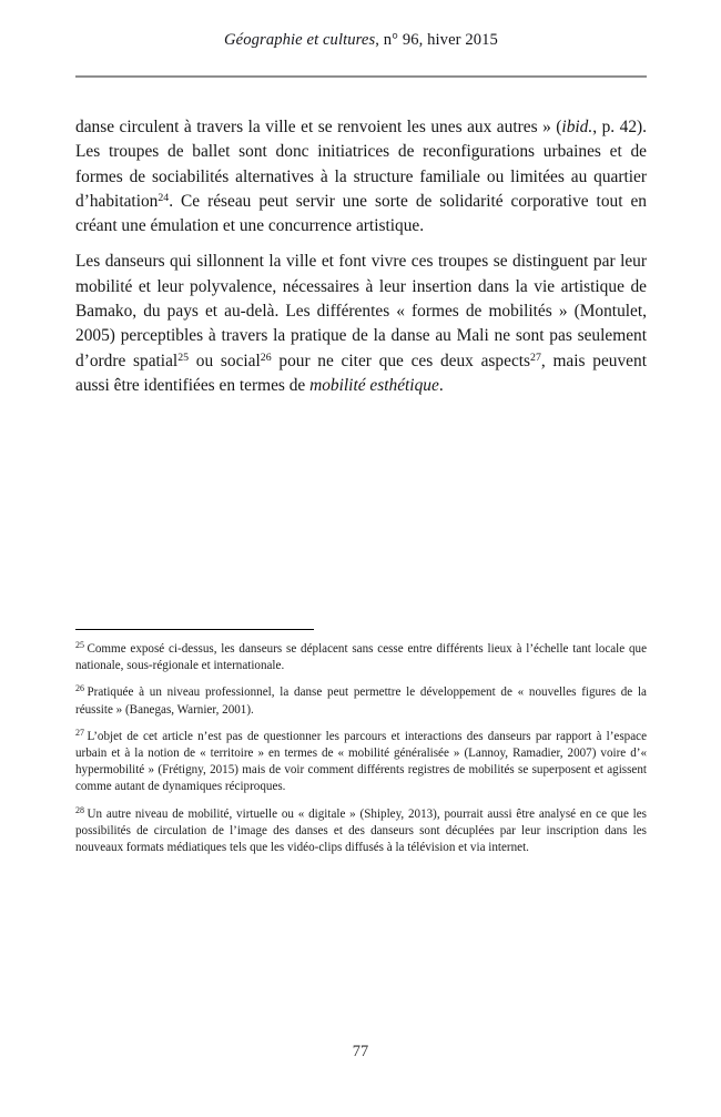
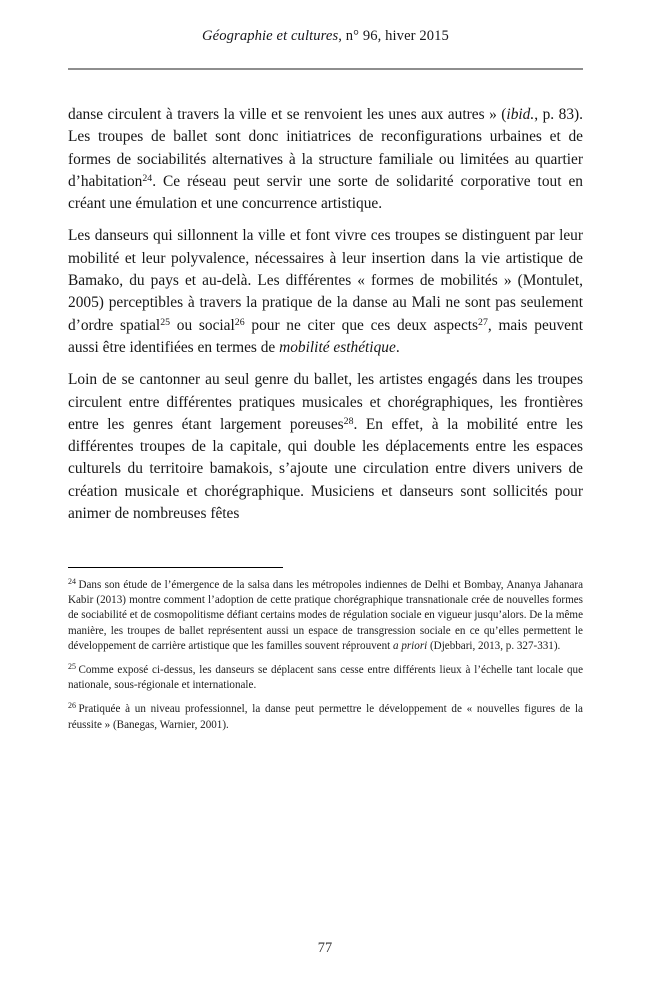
  Géographie et cultures, n° 96, hiver 2015
- danse circulent à travers la ville et se renvoient les unes aux autres » (ibid., p. 42). Les troupes de ballet sont donc initiatrices de reconfigurations urbaines et de formes de sociabilités alternatives à la structure familiale ou limitées au quartier d’habitation24. Ce réseau peut servir une sorte de solidarité corporative tout en créant une émulation et une concurrence artistique.
+ danse circulent à travers la ville et se renvoient les unes aux autres » (ibid., p. 83). Les troupes de ballet sont donc initiatrices de reconfigurations urbaines et de formes de sociabilités alternatives à la structure familiale ou limitées au quartier d’habitation24. Ce réseau peut servir une sorte de solidarité corporative tout en créant une émulation et une concurrence artistique.
  Les danseurs qui sillonnent la ville et font vivre ces troupes se distinguent par leur mobilité et leur polyvalence, nécessaires à leur insertion dans la vie artistique de Bamako, du pays et au-delà. Les différentes « formes de mobilités » (Montulet, 2005) perceptibles à travers la pratique de la danse au Mali ne sont pas seulement d’ordre spatial25 ou social26 pour ne citer que ces deux aspects27, mais peuvent aussi être identifiées en termes de mobilité esthétique.
+ Loin de se cantonner au seul genre du ballet, les artistes engagés dans les troupes circulent entre différentes pratiques musicales et chorégraphiques, les frontières entre les genres étant largement poreuses28. En effet, à la mobilité entre les différentes troupes de la capitale, qui double les déplacements entre les espaces culturels du territoire bamakois, s’ajoute une circulation entre divers univers de création musicale et chorégraphique. Musiciens et danseurs sont sollicités pour animer de nombreuses fêtes
+ 24 Dans son étude de l’émergence de la salsa dans les métropoles indiennes de Delhi et Bombay, Ananya Jahanara Kabir (2013) montre comment l’adoption de cette pratique chorégraphique transnationale crée de nouvelles formes de sociabilité et de cosmopolitisme défiant certains modes de régulation sociale en vigueur jusqu’alors. De la même manière, les troupes de ballet représentent aussi un espace de transgression sociale en ce qu’elles permettent le développement de carrière artistique que les familles souvent réprouvent a priori (Djebbari, 2013, p. 327-331).
  25 Comme exposé ci-dessus, les danseurs se déplacent sans cesse entre différents lieux à l’échelle tant locale que nationale, sous-régionale et internationale.
  26 Pratiquée à un niveau professionnel, la danse peut permettre le développement de « nouvelles figures de la réussite » (Banegas, Warnier, 2001).
- 27 L’objet de cet article n’est pas de questionner les parcours et interactions des danseurs par rapport à l’espace urbain et à la notion de « territoire » en termes de « mobilité généralisée » (Lannoy, Ramadier, 2007) voire d’« hypermobilité » (Frétigny, 2015) mais de voir comment différents registres de mobilités se superposent et agissent comme autant de dynamiques réciproques.
- 28 Un autre niveau de mobilité, virtuelle ou « digitale » (Shipley, 2013), pourrait aussi être analysé en ce que les possibilités de circulation de l’image des danses et des danseurs sont décuplées par leur inscription dans les nouveaux formats médiatiques tels que les vidéo-clips diffusés à la télévision et via internet.
  77
